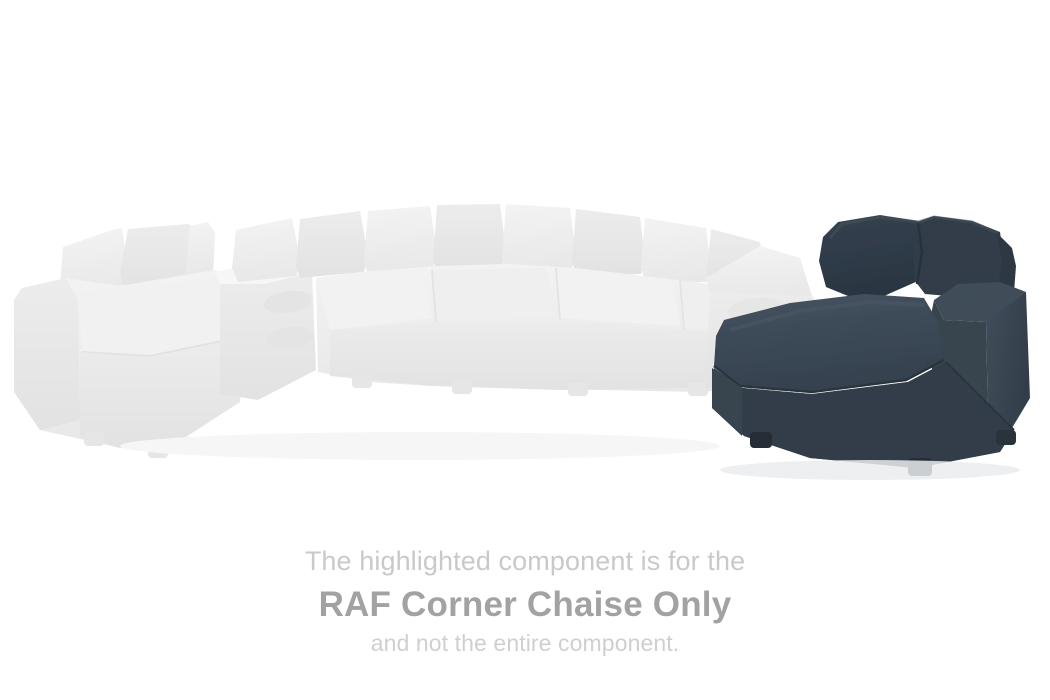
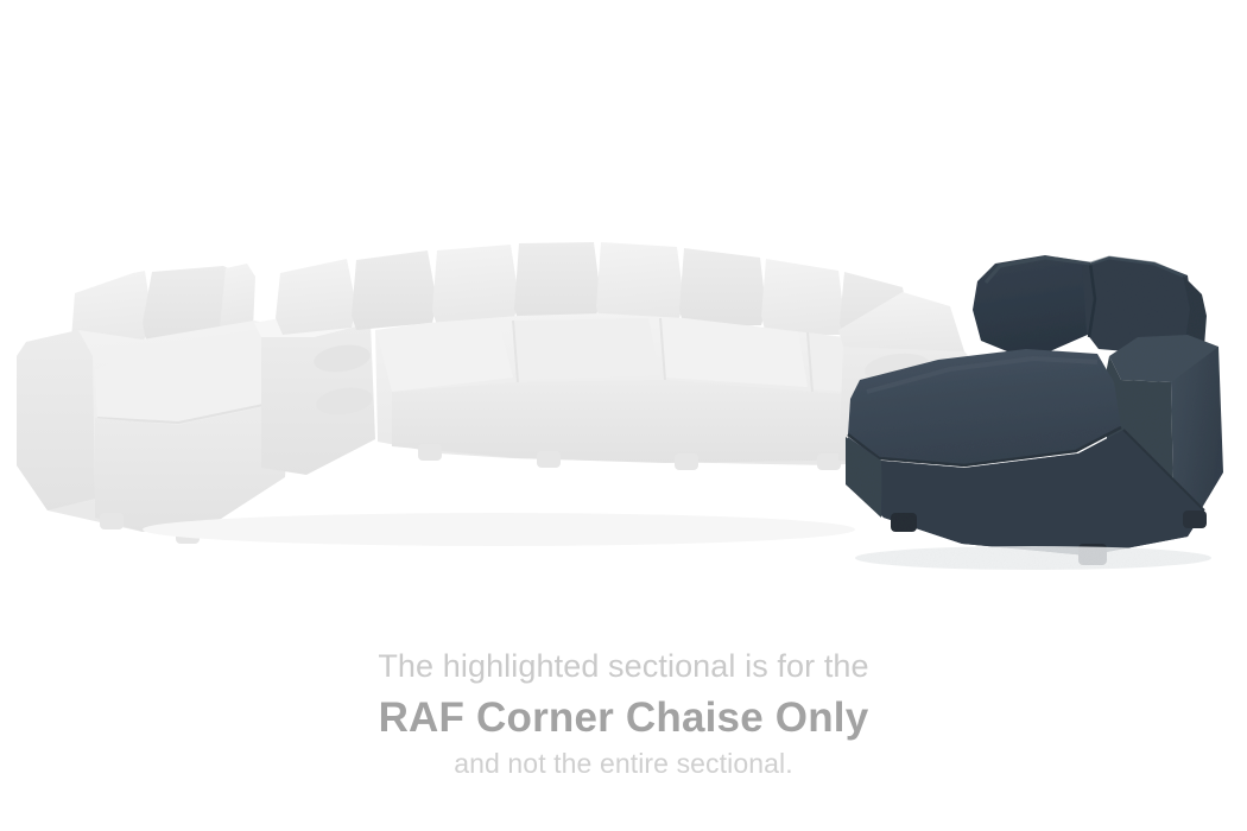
- The highlighted component is for the
+ The highlighted sectional is for the
  RAF Corner Chaise Only
- and not the entire component.
+ and not the entire sectional.
